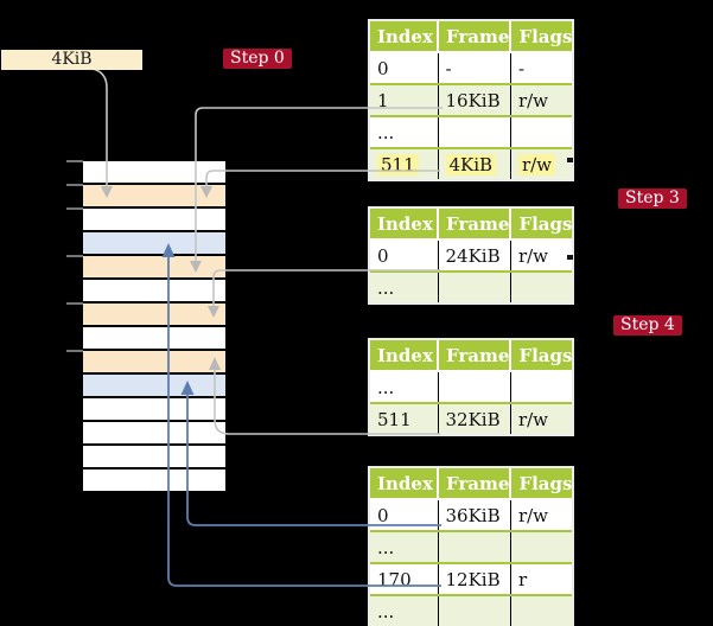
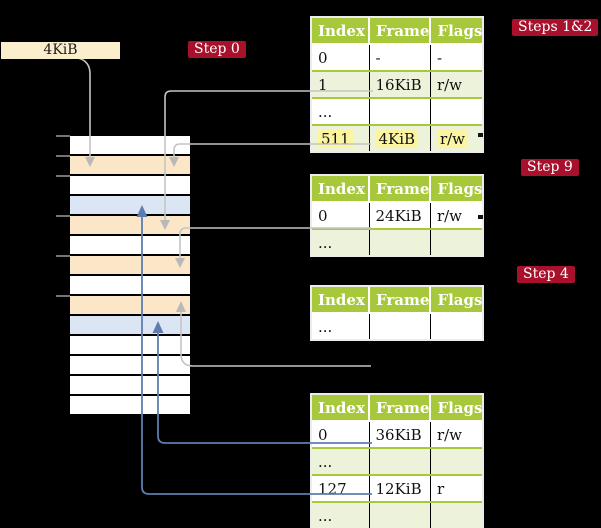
  Index	Frame	Flags
  0	-	-
  1	16KiB	r/w
  ...
  511	4KiB	r/w
  Index	Frame	Flags
  0	24KiB	r/w
  ...
  Index	Frame	Flags
  ...
- 511	32KiB	r/w
  Index	Frame	Flags
  0	36KiB	r/w
  ...
- 170	12KiB	r
+ 127	12KiB	r
  ...
  4KiB
  Step 0
+ Steps 1&2
- Step 3
+ Step 9
  Step 4
